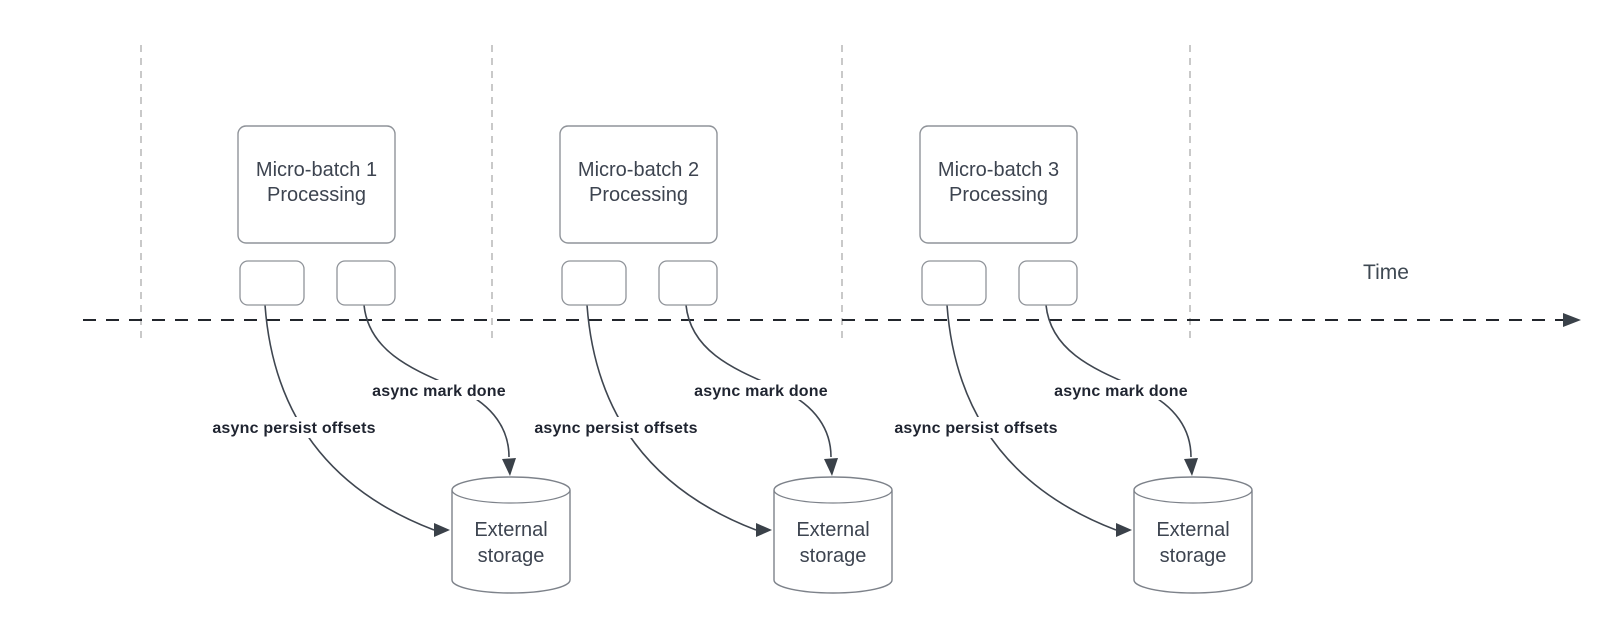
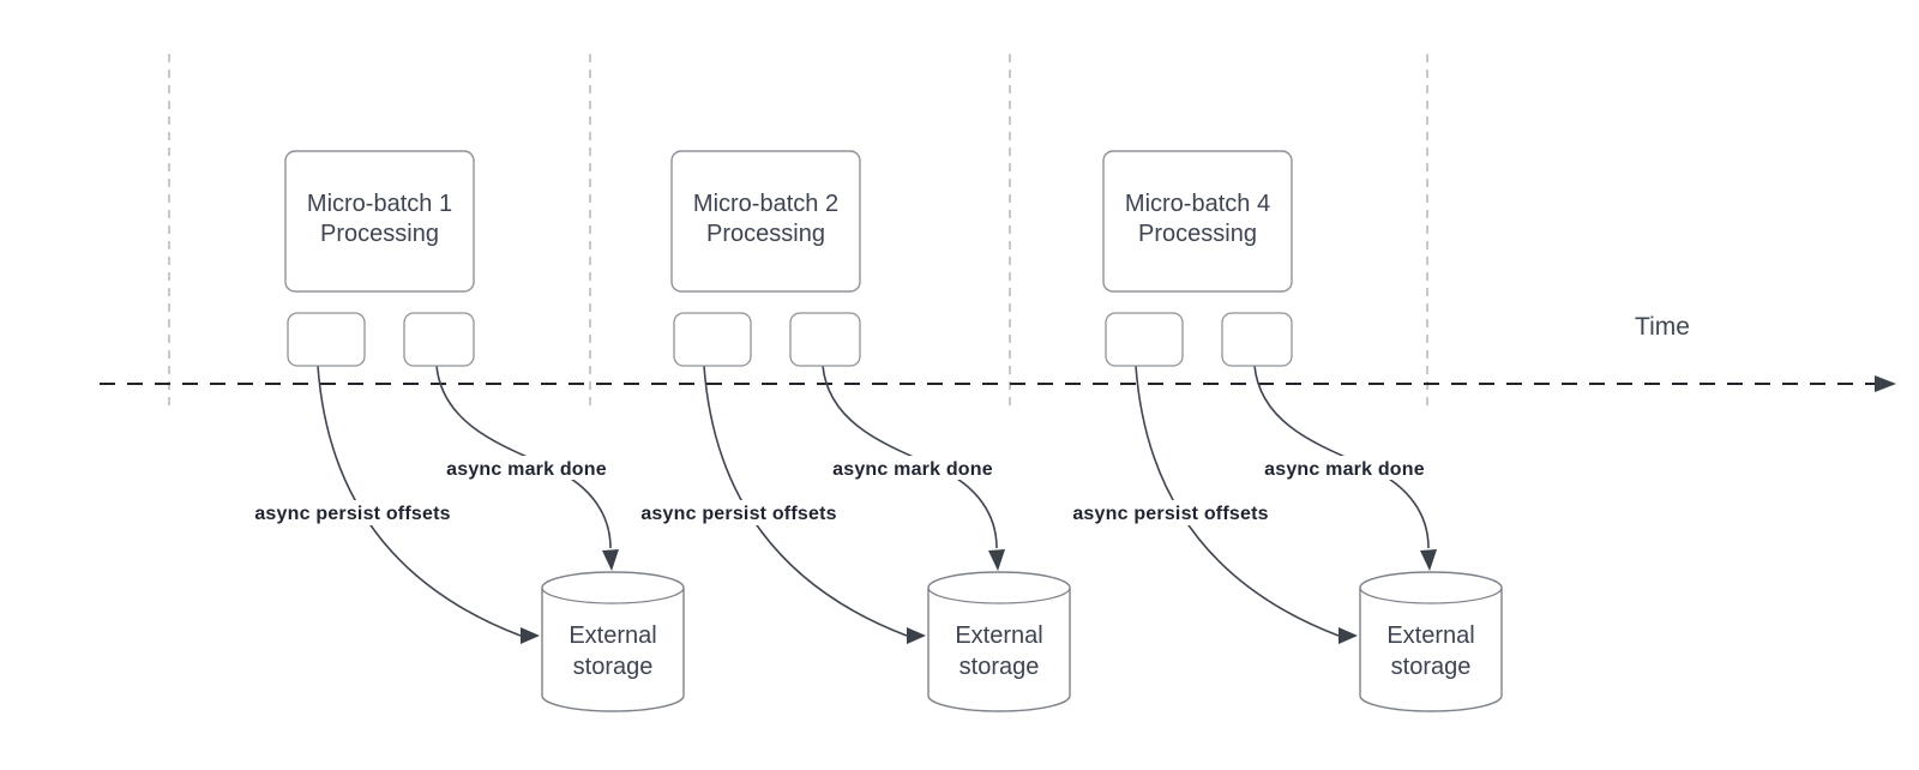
  Time
  async persist offsets
  async mark done
  Micro-batch 1
  Processing
  External
  storage
  async persist offsets
  async mark done
  Micro-batch 2
  Processing
  External
  storage
  async persist offsets
  async mark done
- Micro-batch 3
+ Micro-batch 4
  Processing
  External
  storage
